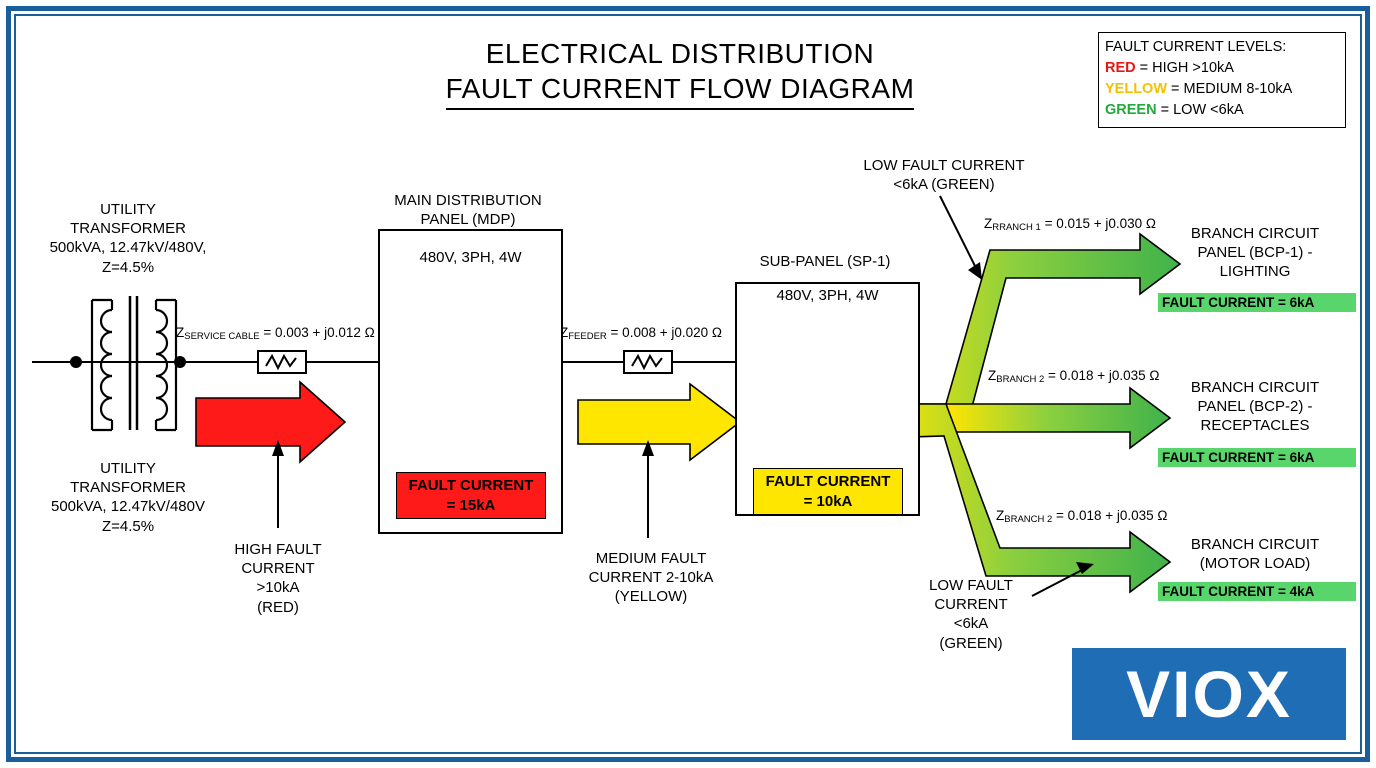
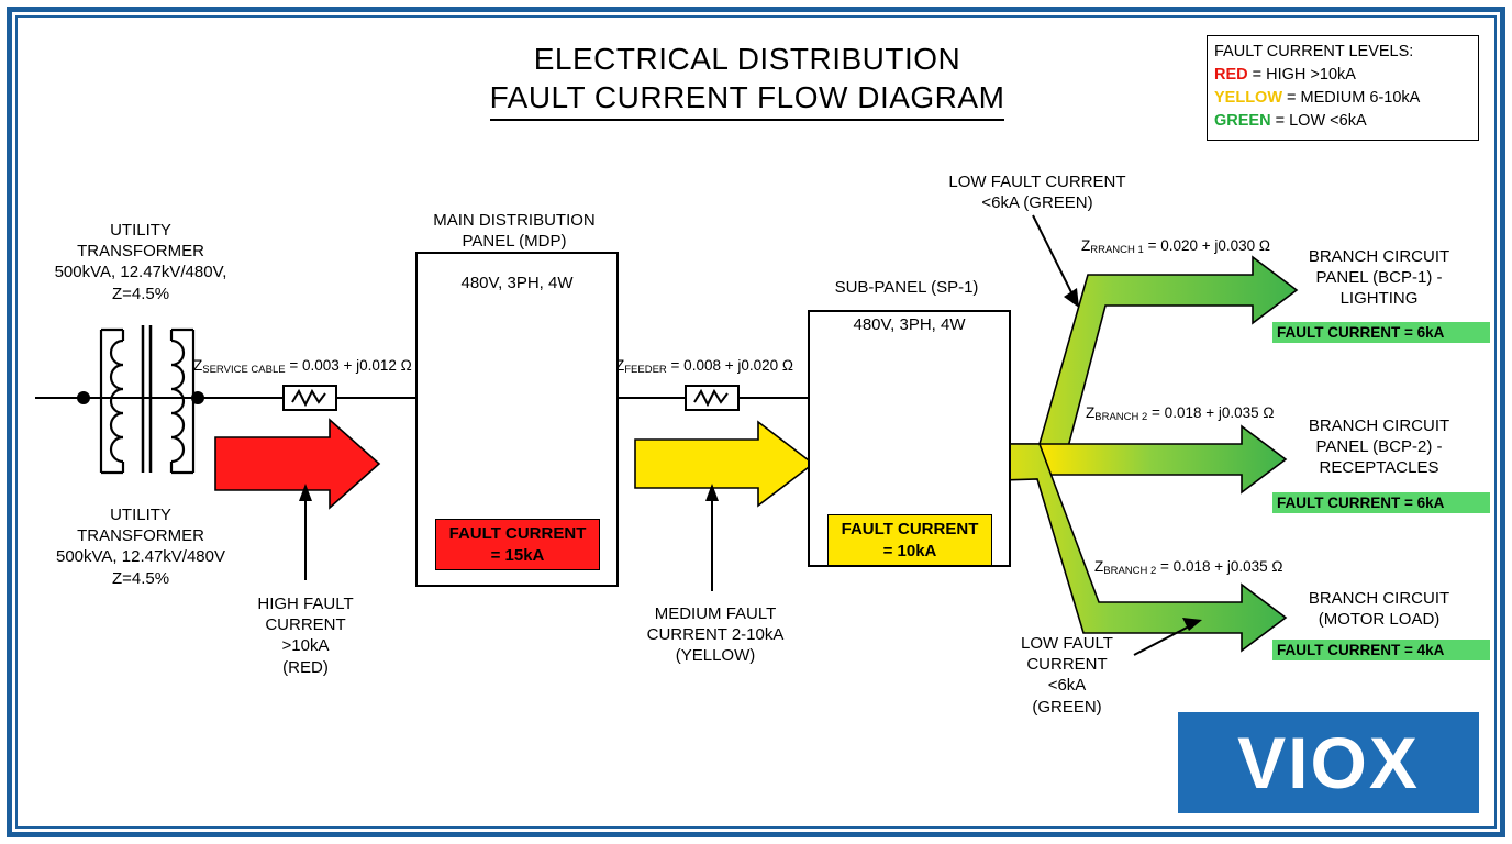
  ELECTRICAL DISTRIBUTION
  FAULT CURRENT FLOW DIAGRAM
  FAULT CURRENT LEVELS:
  RED = HIGH >10kA
- YELLOW = MEDIUM 8-10kA
+ YELLOW = MEDIUM 6-10kA
  GREEN = LOW <6kA
  UTILITY
  TRANSFORMER
  500kVA, 12.47kV/480V,
  Z=4.5%
  UTILITY
  TRANSFORMER
  500kVA, 12.47kV/480V
  Z=4.5%
  ZSERVICE CABLE = 0.003 + j0.012 Ω
  ZFEEDER = 0.008 + j0.020 Ω
- ZRRANCH 1 = 0.015 + j0.030 Ω
+ ZRRANCH 1 = 0.020 + j0.030 Ω
  ZBRANCH 2 = 0.018 + j0.035 Ω
  ZBRANCH 2 = 0.018 + j0.035 Ω
  MAIN DISTRIBUTION
  PANEL (MDP)
  480V, 3PH, 4W
  FAULT CURRENT
  = 15kA
  SUB-PANEL (SP-1)
  480V, 3PH, 4W
  FAULT CURRENT
  = 10kA
  HIGH FAULT
  CURRENT
  >10kA
  (RED)
  MEDIUM FAULT
  CURRENT 2-10kA
  (YELLOW)
  LOW FAULT CURRENT
  <6kA (GREEN)
  LOW FAULT
  CURRENT
  <6kA
  (GREEN)
  BRANCH CIRCUIT
  PANEL (BCP-1) -
  LIGHTING
  FAULT CURRENT = 6kA
  BRANCH CIRCUIT
  PANEL (BCP-2) -
  RECEPTACLES
  FAULT CURRENT = 6kA
  BRANCH CIRCUIT
  (MOTOR LOAD)
  FAULT CURRENT = 4kA
  VIOX
